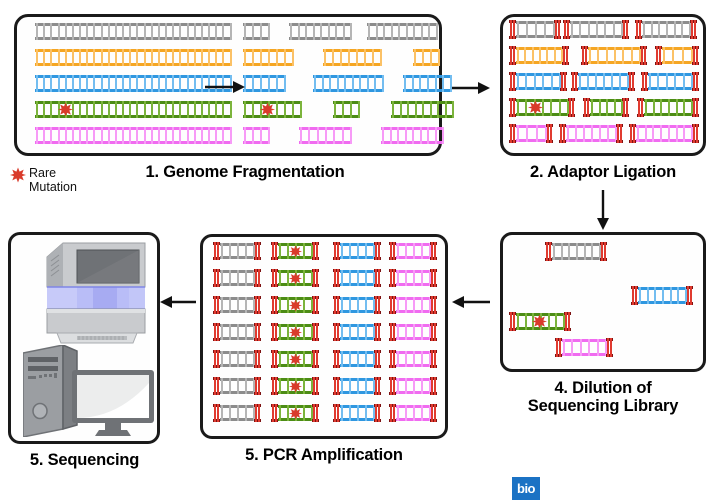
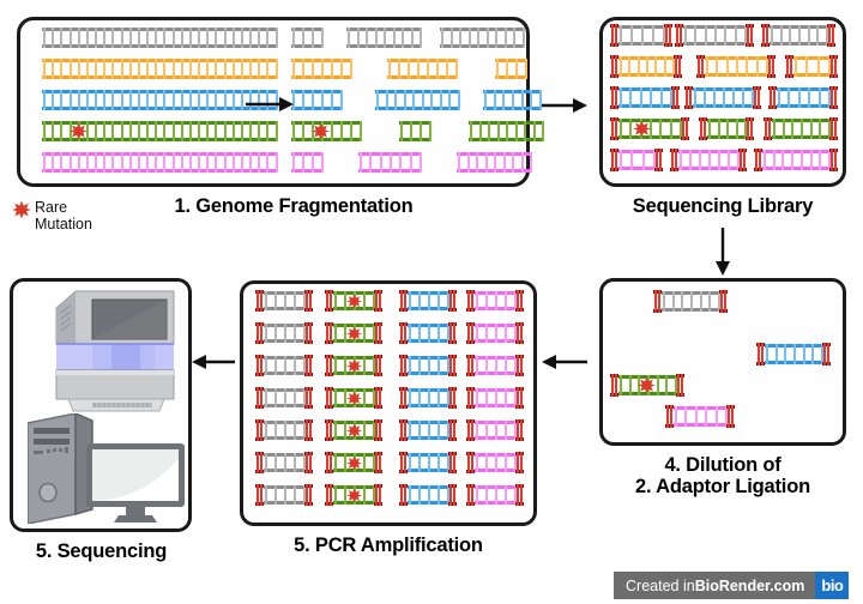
  1. Genome Fragmentation
  Rare
  Mutation
- 2. Adaptor Ligation
+ Sequencing Library
  4. Dilution of
- Sequencing Library
+ 2. Adaptor Ligation
  5. PCR Amplification
  5. Sequencing
+ Created in
+ BioRender.com
  bio
